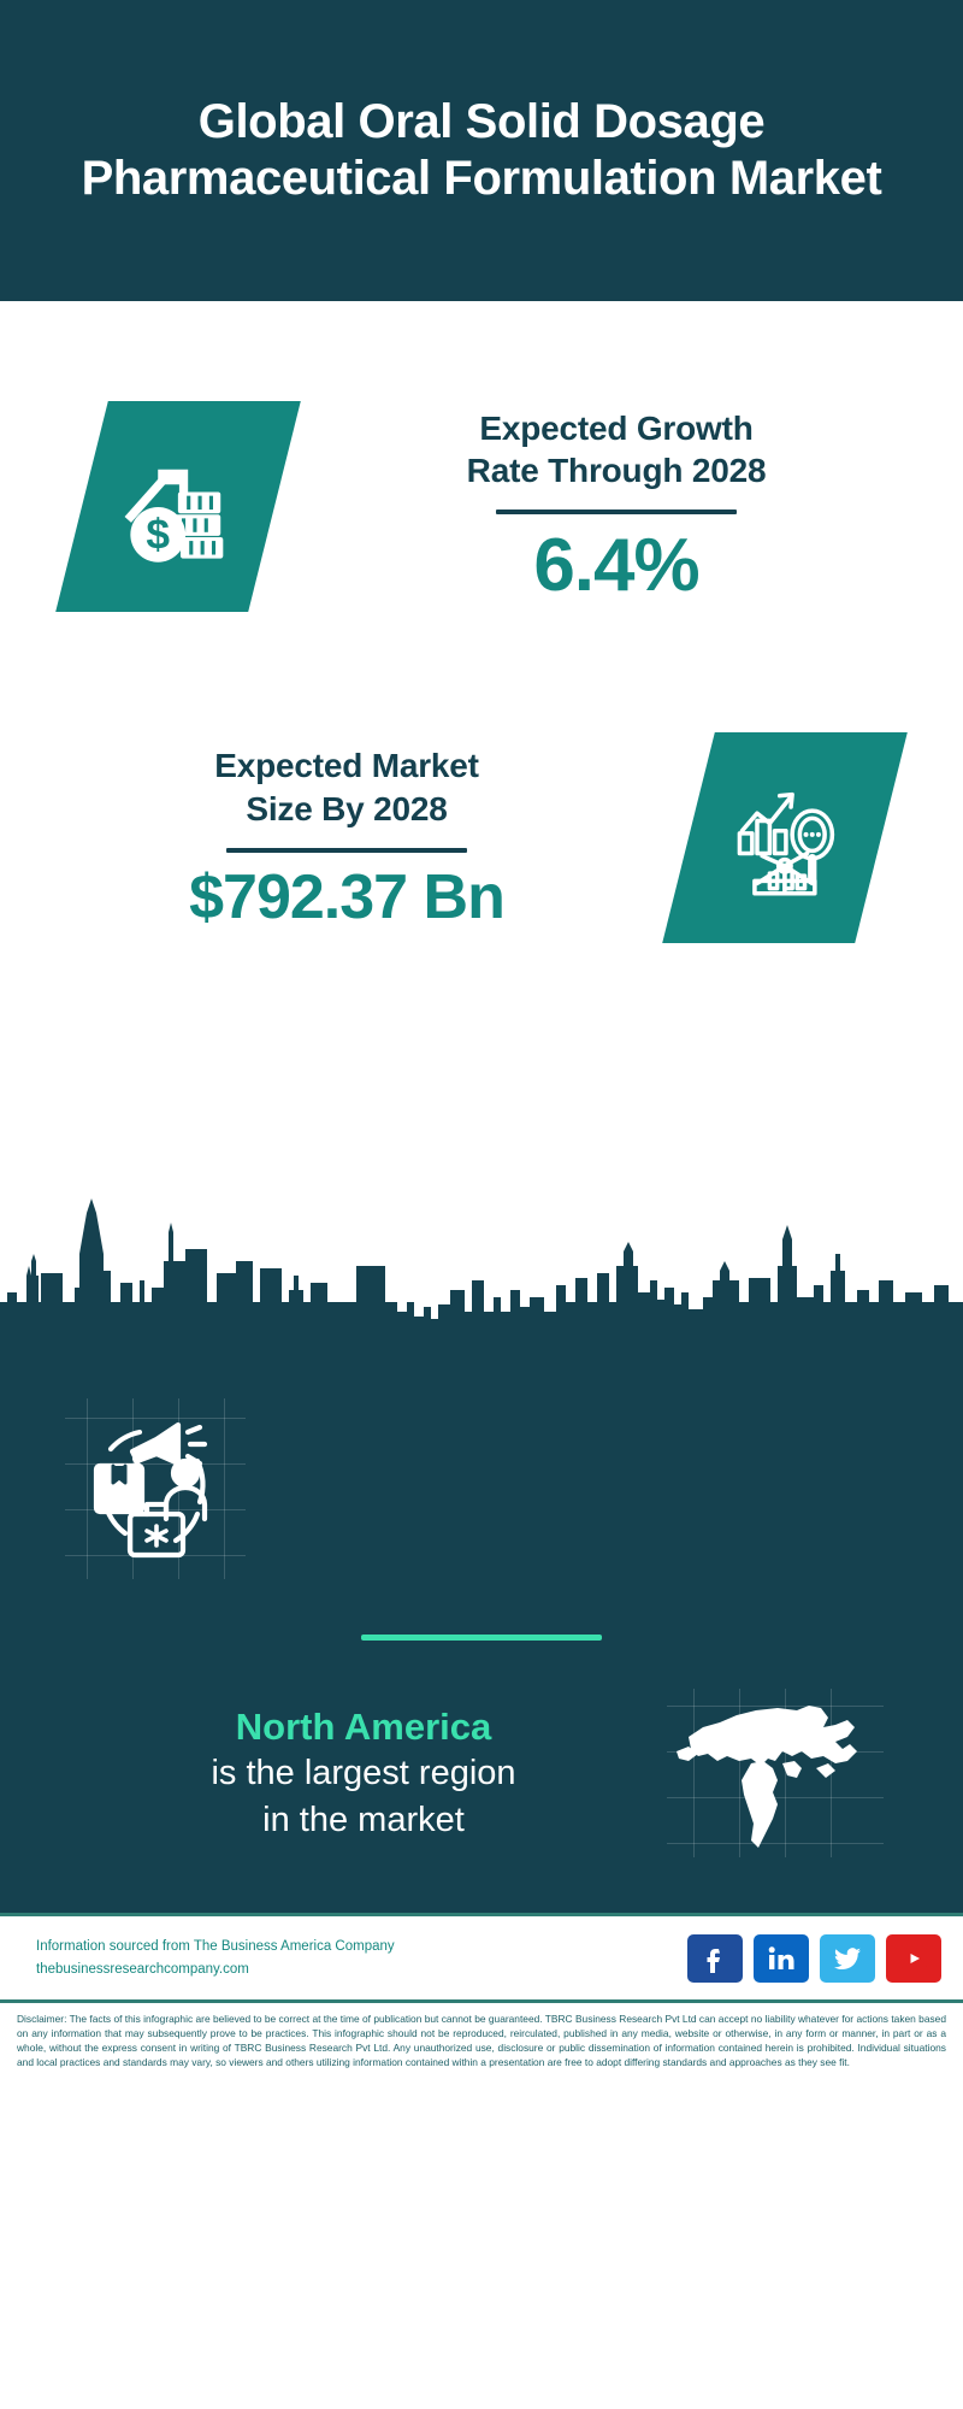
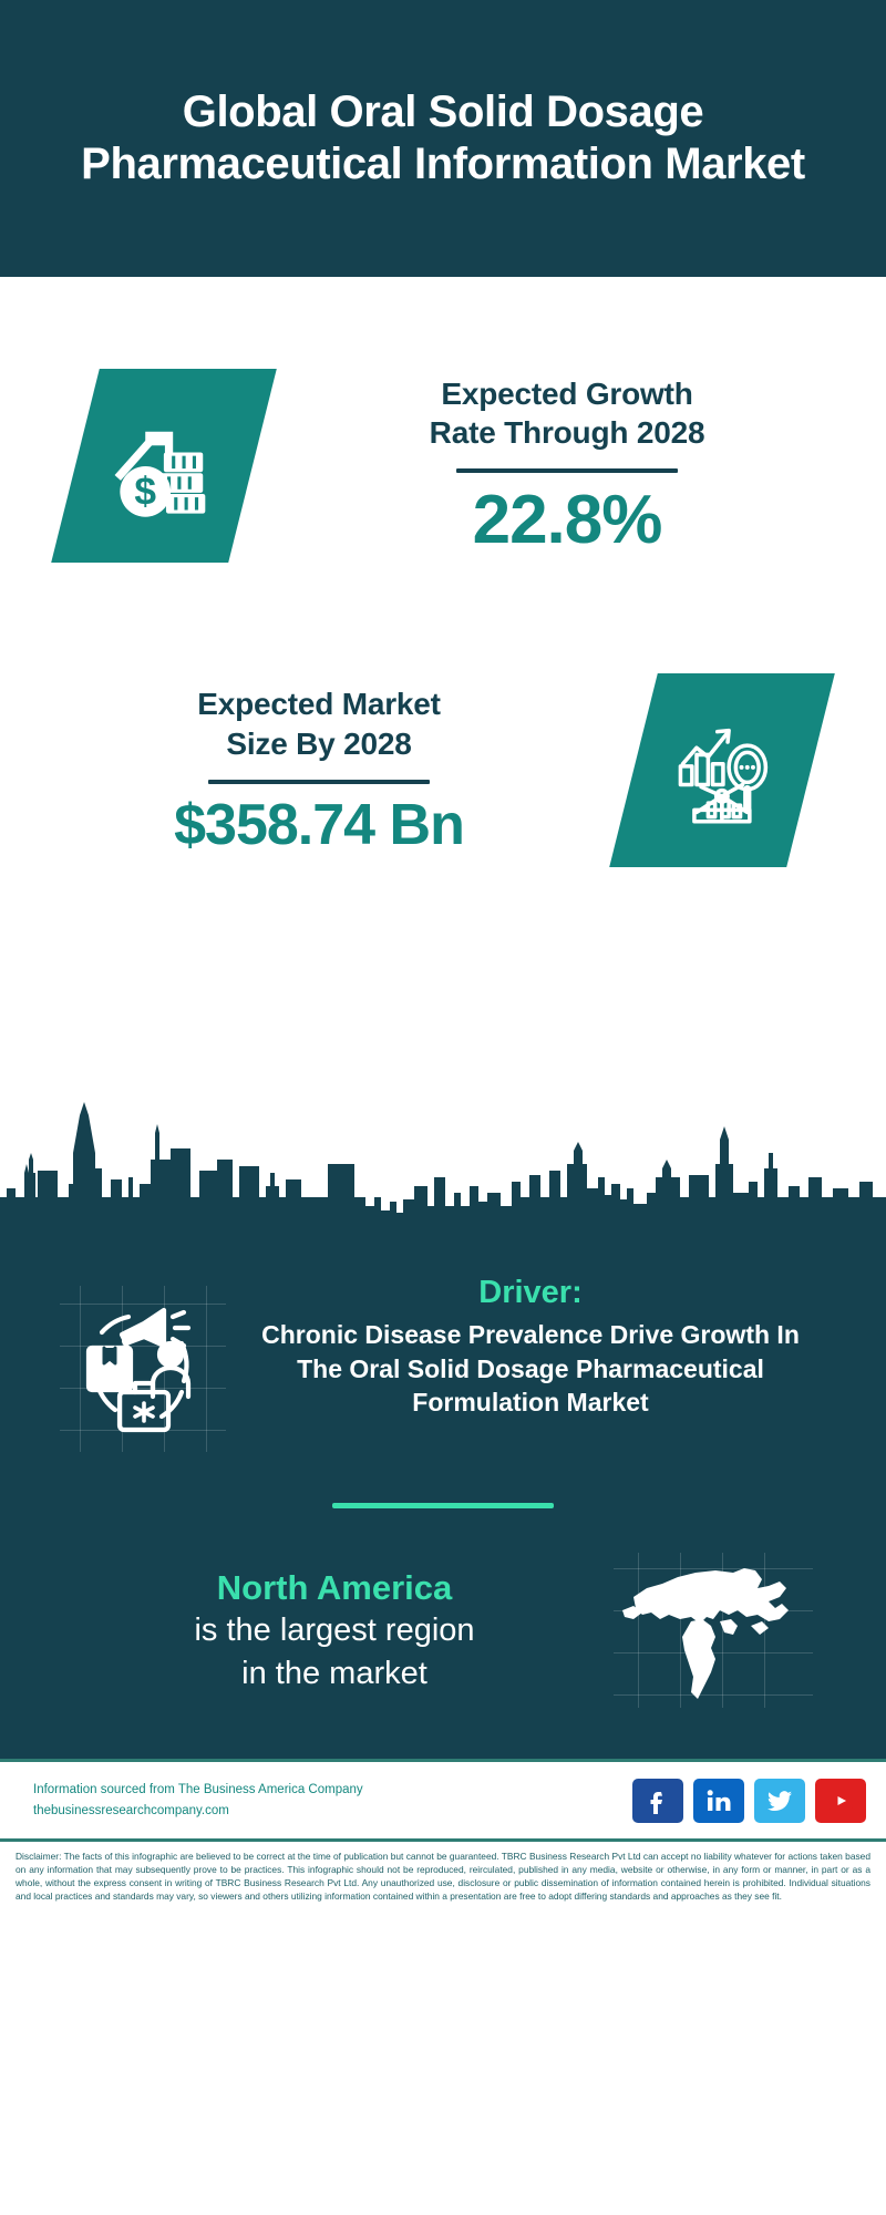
- Global Oral Solid Dosage Pharmaceutical Formulation Market
+ Global Oral Solid Dosage Pharmaceutical Information Market
  Expected Growth
  Rate Through 2028
- 6.4%
+ 22.8%
  Expected Market
  Size By 2028
- $792.37 Bn
+ $358.74 Bn
+ Driver:
+ Chronic Disease Prevalence Drive Growth In The Oral Solid Dosage Pharmaceutical Formulation Market
  North America
  is the largest region
  in the market
  Information sourced from The Business America Company
  thebusinessresearchcompany.com
  Disclaimer: The facts of this infographic are believed to be correct at the time of publication but cannot be guaranteed. TBRC Business Research Pvt Ltd can accept no liability whatever for actions taken based on any information that may subsequently prove to be practices. This infographic should not be reproduced, reirculated, published in any media, website or otherwise, in any form or manner, in part or as a whole, without the express consent in writing of TBRC Business Research Pvt Ltd. Any unauthorized use, disclosure or public dissemination of information contained herein is prohibited. Individual situations and local practices and standards may vary, so viewers and others utilizing information contained within a presentation are free to adopt differing standards and approaches as they see fit.
